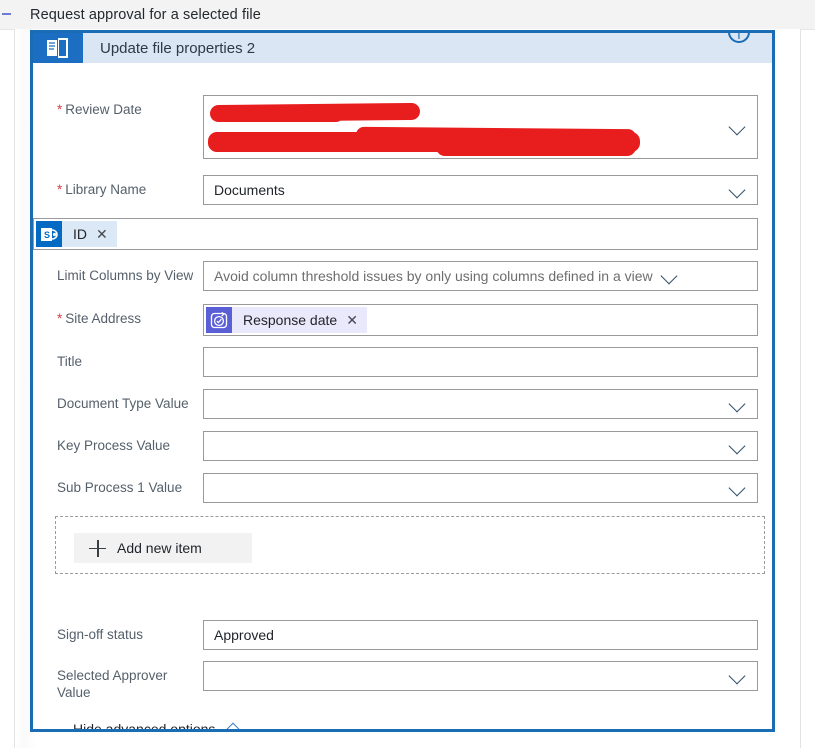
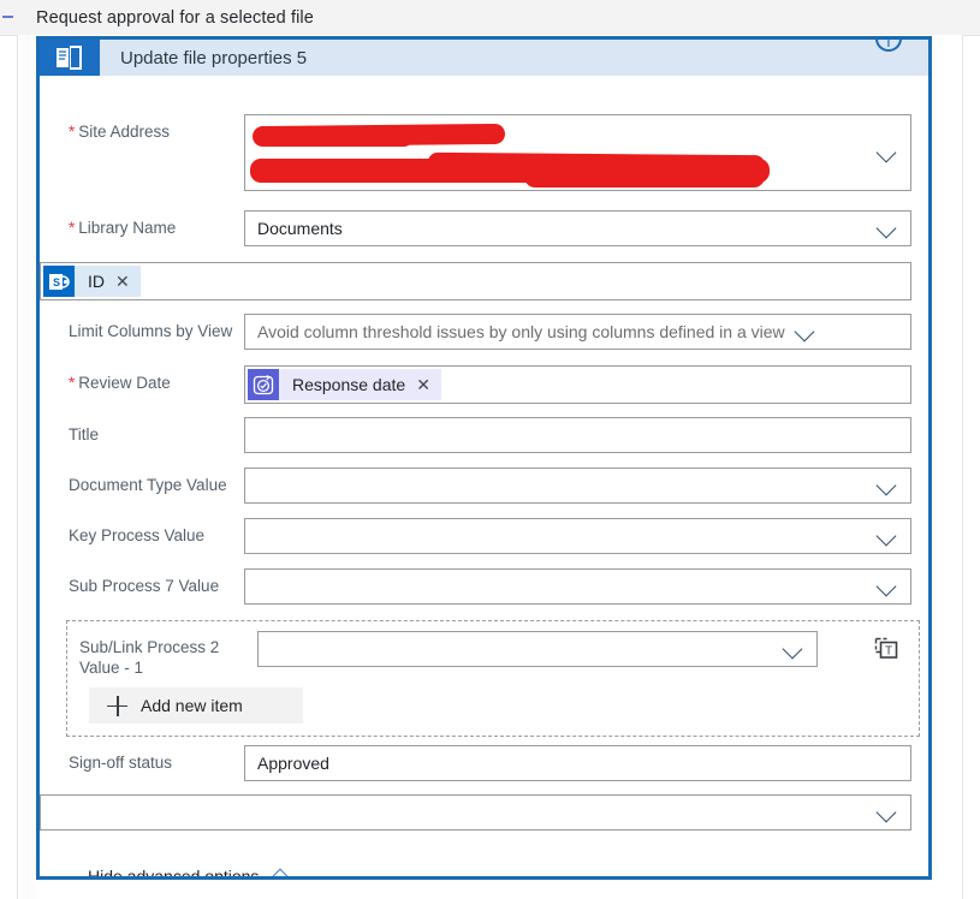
  Request approval for a selected file
- Update file properties 2
+ Update file properties 5
  i
- * Review Date
+ * Site Address
  * Library Name
  Documents
  S
  ID
  ✕
  Limit Columns by View
  Avoid column threshold issues by only using columns defined in a view
- * Site Address
+ * Review Date
  Response date
  ✕
  Title
  Document Type Value
  Key Process Value
- Sub Process 1 Value
+ Sub Process 7 Value
+ Sub/Link Process 2 Value - 1
+ T
  Add new item
  Sign-off status
  Approved
- Selected Approver Value
